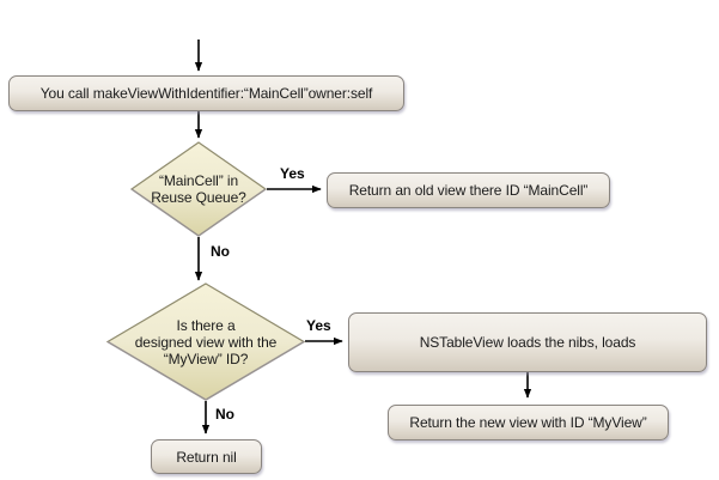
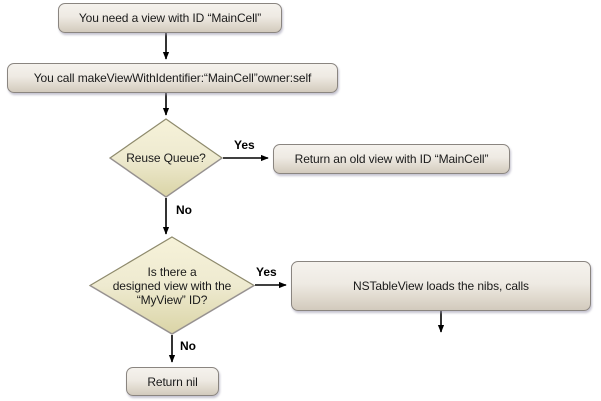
+ You need a view with ID “MainCell”
  You call makeViewWithIdentifier:“MainCell”owner:self
- “MainCell” in
  Reuse Queue?
- Return an old view there ID “MainCell”
+ Return an old view with ID “MainCell”
  Is there a
  designed view with the
  “MyView” ID?
- NSTableView loads the nibs, loads
+ NSTableView loads the nibs, calls
- Return the new view with ID “MyView”
  Return nil
  Yes
  No
  Yes
  No
